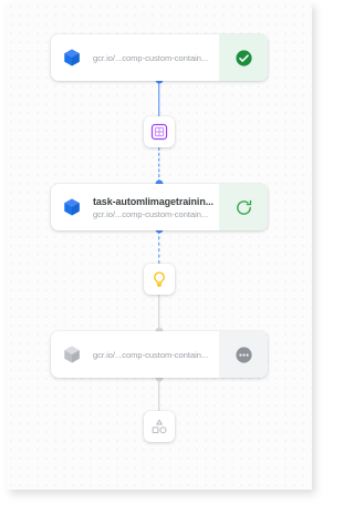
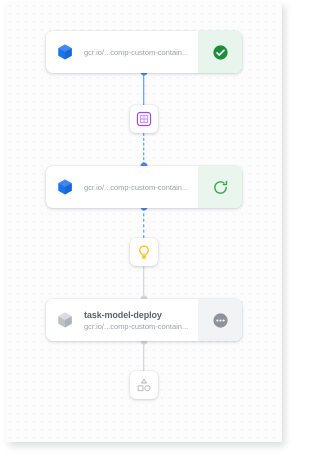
  gcr.io/...comp-custom-contain...
- task-automlimagetrainin...
  gcr.io/...comp-custom-contain...
+ task-model-deploy
  gcr.io/...comp-custom-contain...
